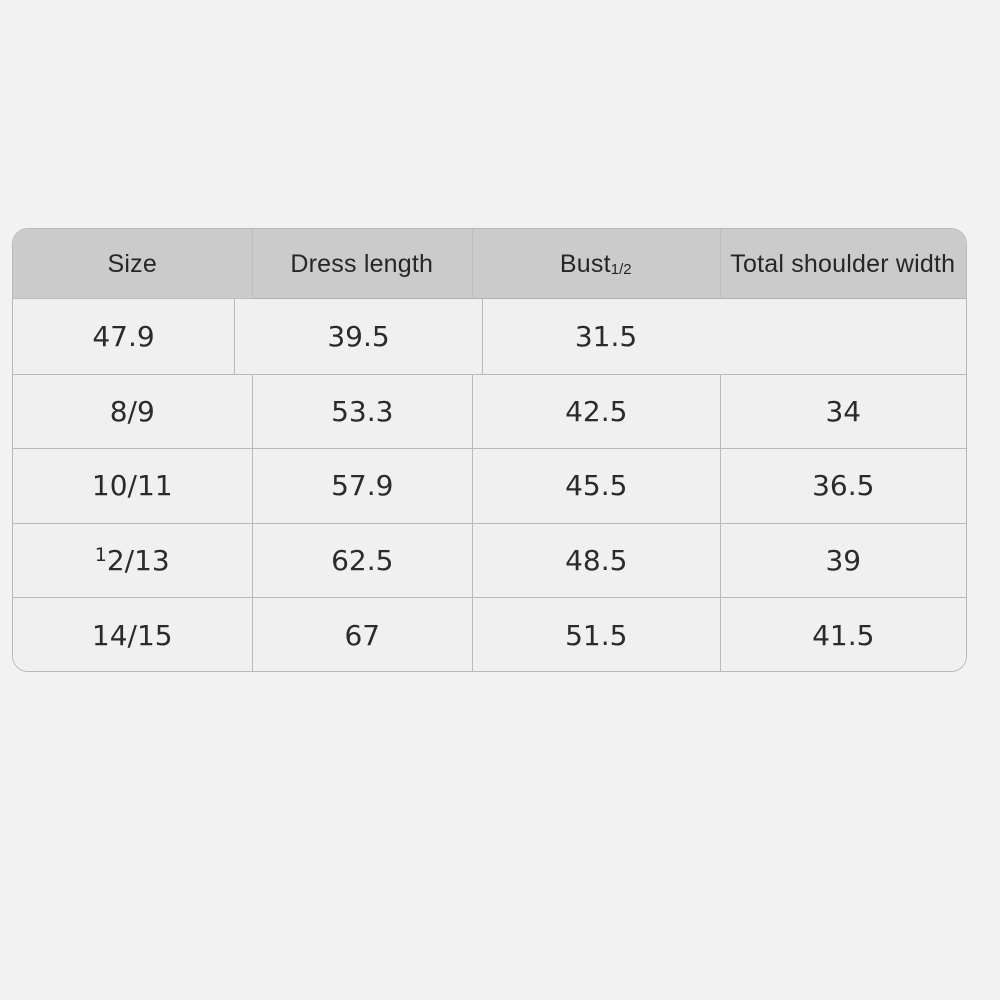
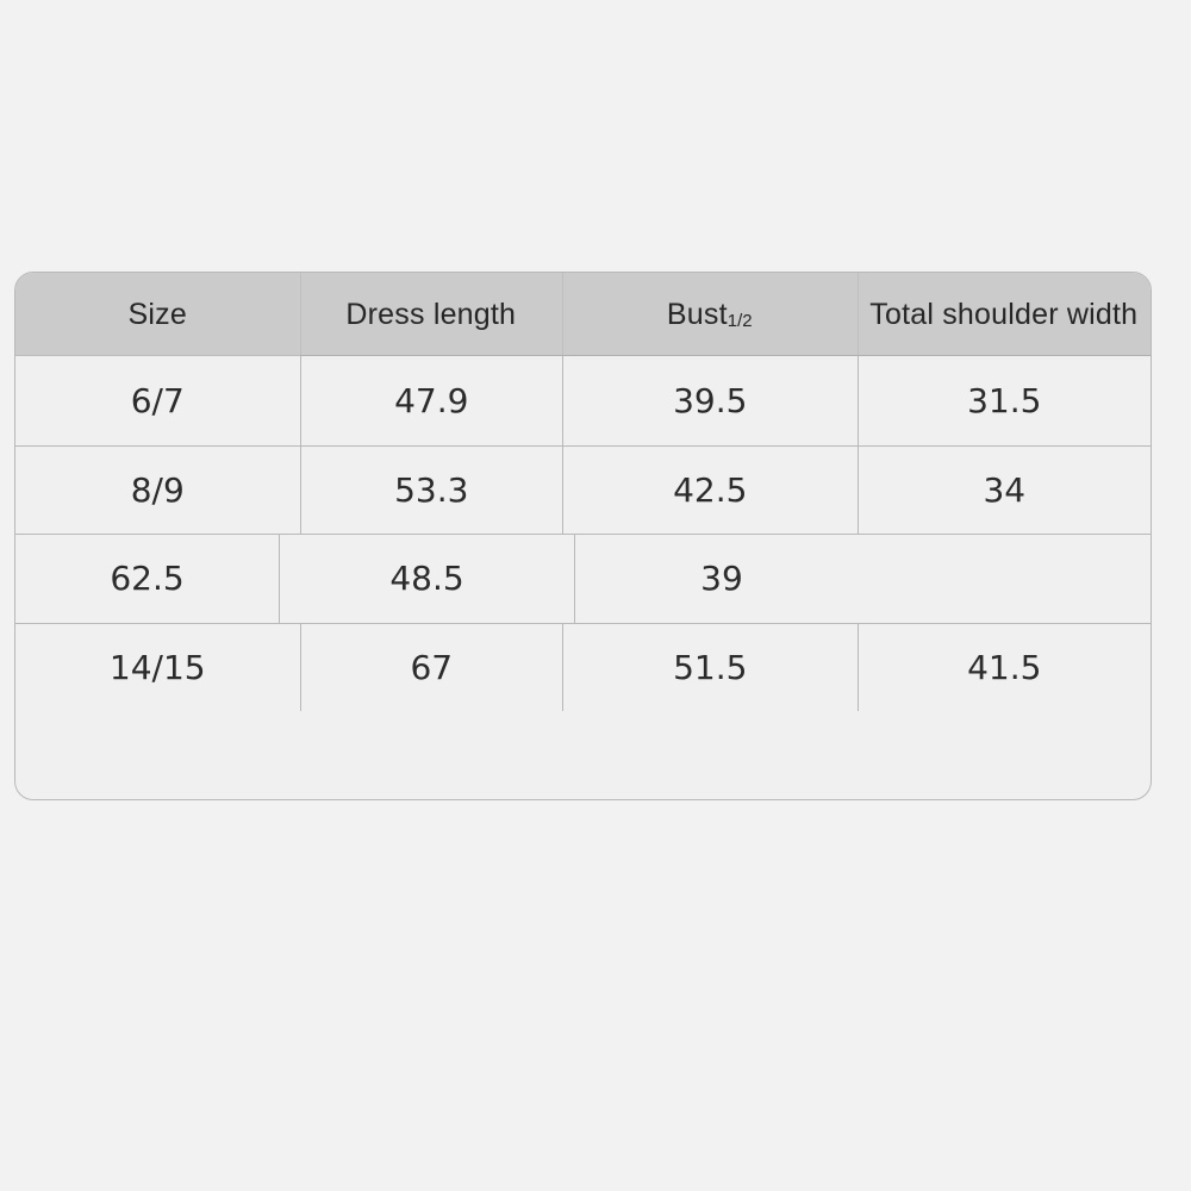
  Size
  Dress length
  Bust
  1/2
  Total shoulder width
+ 6/7
  47.9
  39.5
  31.5
  8/9
  53.3
  42.5
  34
- 10/11
- 57.9
- 45.5
- 36.5
- 1
- 2/13
  62.5
  48.5
  39
  14/15
  67
  51.5
  41.5
